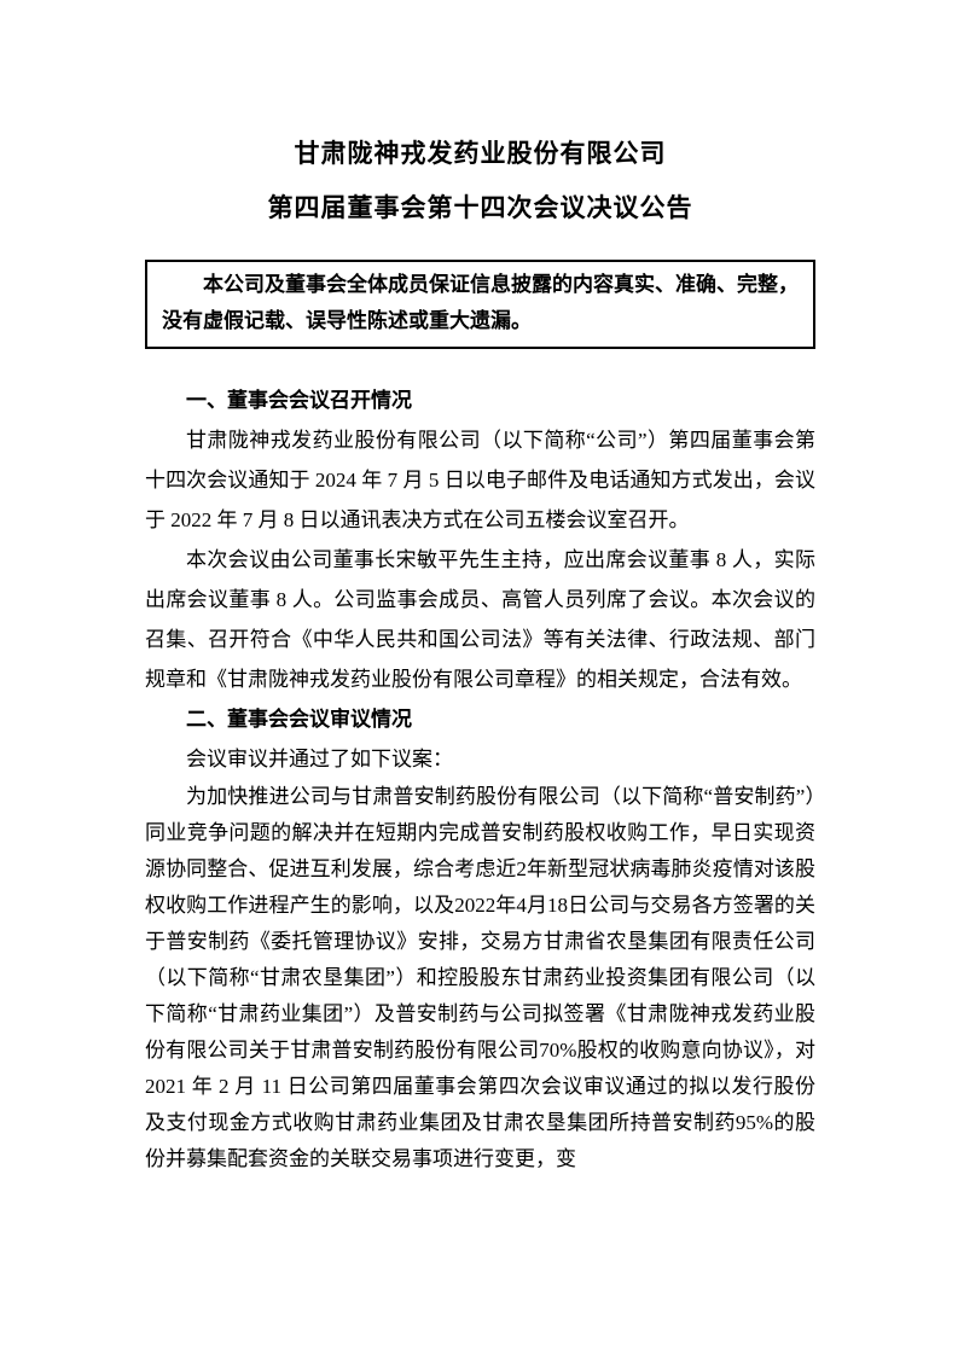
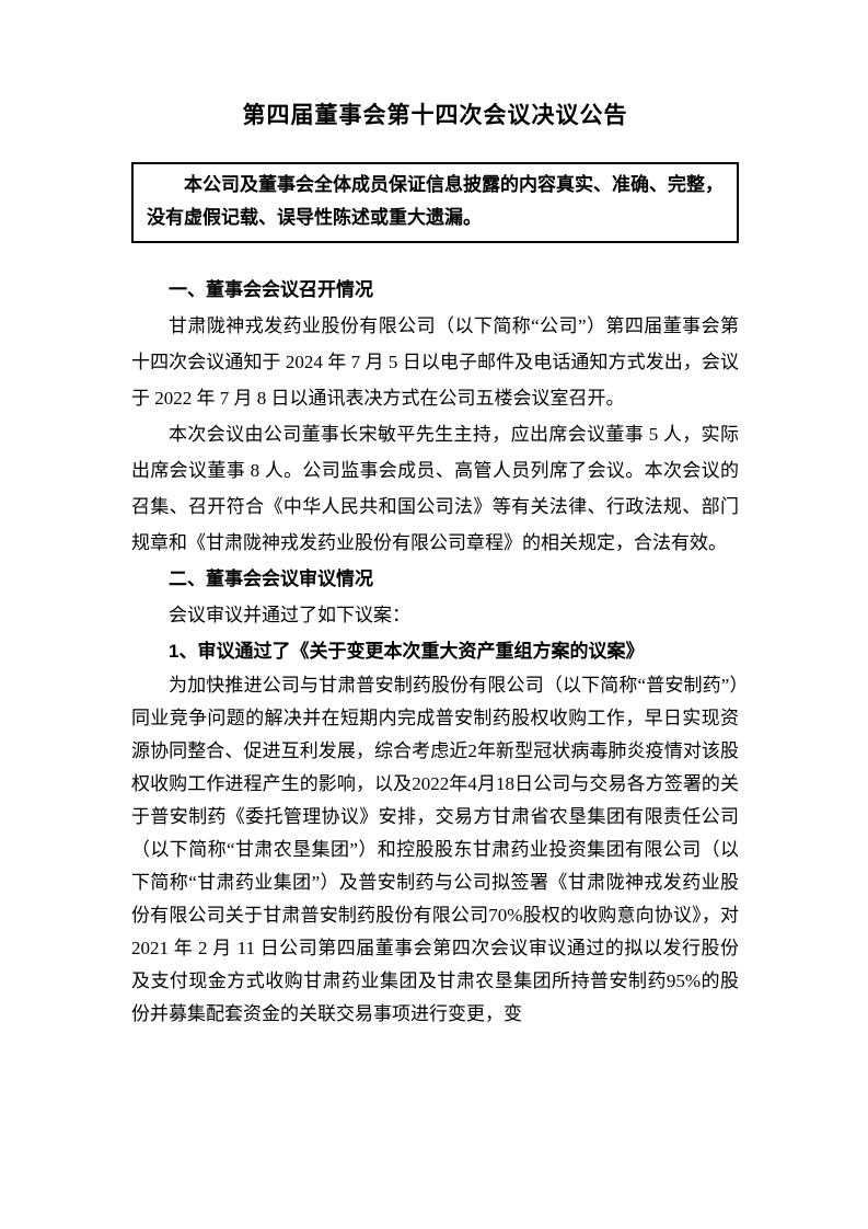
- 甘肃陇神戎发药业股份有限公司
  第四届董事会第十四次会议决议公告
  本公司及董事会全体成员保证信息披露的内容真实、准确、完整，没有虚假记载、误导性陈述或重大遗漏。
  一、董事会会议召开情况
  甘肃陇神戎发药业股份有限公司（以下简称“公司”）第四届董事会第十四次会议通知于 2024 年 7 月 5 日以电子邮件及电话通知方式发出，会议于 2022 年 7 月 8 日以通讯表决方式在公司五楼会议室召开。
- 本次会议由公司董事长宋敏平先生主持，应出席会议董事 8 人，实际出席会议董事 8 人。公司监事会成员、高管人员列席了会议。本次会议的召集、召开符合《中华人民共和国公司法》等有关法律、行政法规、部门规章和《甘肃陇神戎发药业股份有限公司章程》的相关规定，合法有效。
+ 本次会议由公司董事长宋敏平先生主持，应出席会议董事 5 人，实际出席会议董事 8 人。公司监事会成员、高管人员列席了会议。本次会议的召集、召开符合《中华人民共和国公司法》等有关法律、行政法规、部门规章和《甘肃陇神戎发药业股份有限公司章程》的相关规定，合法有效。
  二、董事会会议审议情况
  会议审议并通过了如下议案：
+ 1、审议通过了《关于变更本次重大资产重组方案的议案》
  为加快推进公司与甘肃普安制药股份有限公司（以下简称“普安制药”）同业竞争问题的解决并在短期内完成普安制药股权收购工作，早日实现资源协同整合、促进互利发展，综合考虑近2年新型冠状病毒肺炎疫情对该股权收购工作进程产生的影响，以及2022年4月18日公司与交易各方签署的关于普安制药《委托管理协议》安排，交易方甘肃省农垦集团有限责任公司（以下简称“甘肃农垦集团”）和控股股东甘肃药业投资集团有限公司（以下简称“甘肃药业集团”）及普安制药与公司拟签署《甘肃陇神戎发药业股份有限公司关于甘肃普安制药股份有限公司70%股权的收购意向协议》，对2021 年 2 月 11 日公司第四届董事会第四次会议审议通过的拟以发行股份及支付现金方式收购甘肃药业集团及甘肃农垦集团所持普安制药95%的股份并募集配套资金的关联交易事项进行变更，变
